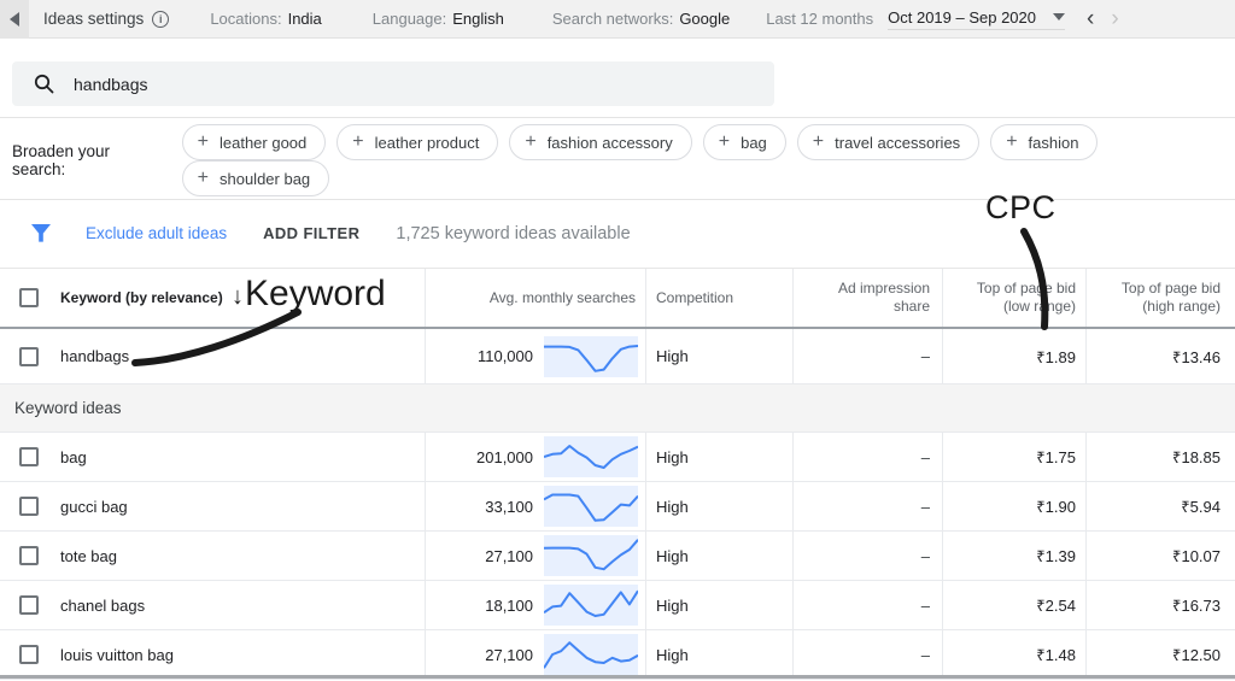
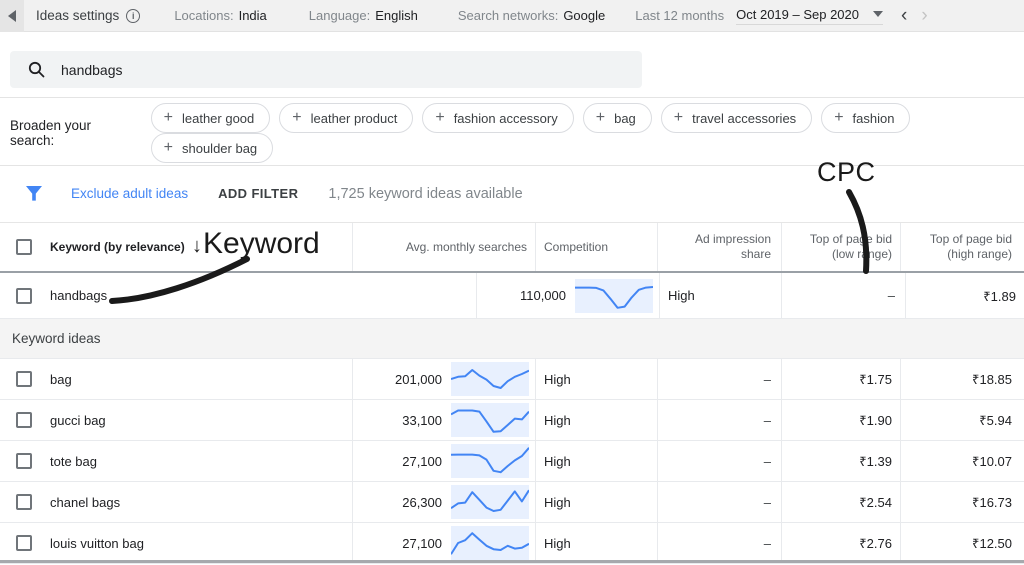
  Ideas settings
  i
  Locations:
  India
  Language:
  English
  Search networks:
  Google
  Last 12 months
  Oct 2019 – Sep 2020
  ‹
  ›
  handbags
  Broaden your search:
  +
  leather good
  +
  leather product
  +
  fashion accessory
  +
  bag
  +
  travel accessories
  +
  fashion
  +
  shoulder bag
  Exclude adult ideas
  ADD FILTER
  1,725 keyword ideas available
  Keyword (by relevance)
  Avg. monthly searches
  Competition
  Ad impression
  share
  Top of pae bid
  (low rnge)
  Top of page bid
  (high range)
  handbags
  110,000
  High
  –
  ₹1.89
- ₹13.46
  Keyword ideas
  bag
  201,000
  High
  –
  ₹1.75
  ₹18.85
  gucci bag
  33,100
  High
  –
  ₹1.90
  ₹5.94
  tote bag
  27,100
  High
  –
  ₹1.39
  ₹10.07
  chanel bags
- 18,100
+ 26,300
  High
  –
  ₹2.54
  ₹16.73
  louis vuitton bag
  27,100
  High
  –
- ₹1.48
+ ₹2.76
  ₹12.50
  CPC
  ↓
  Keyword
